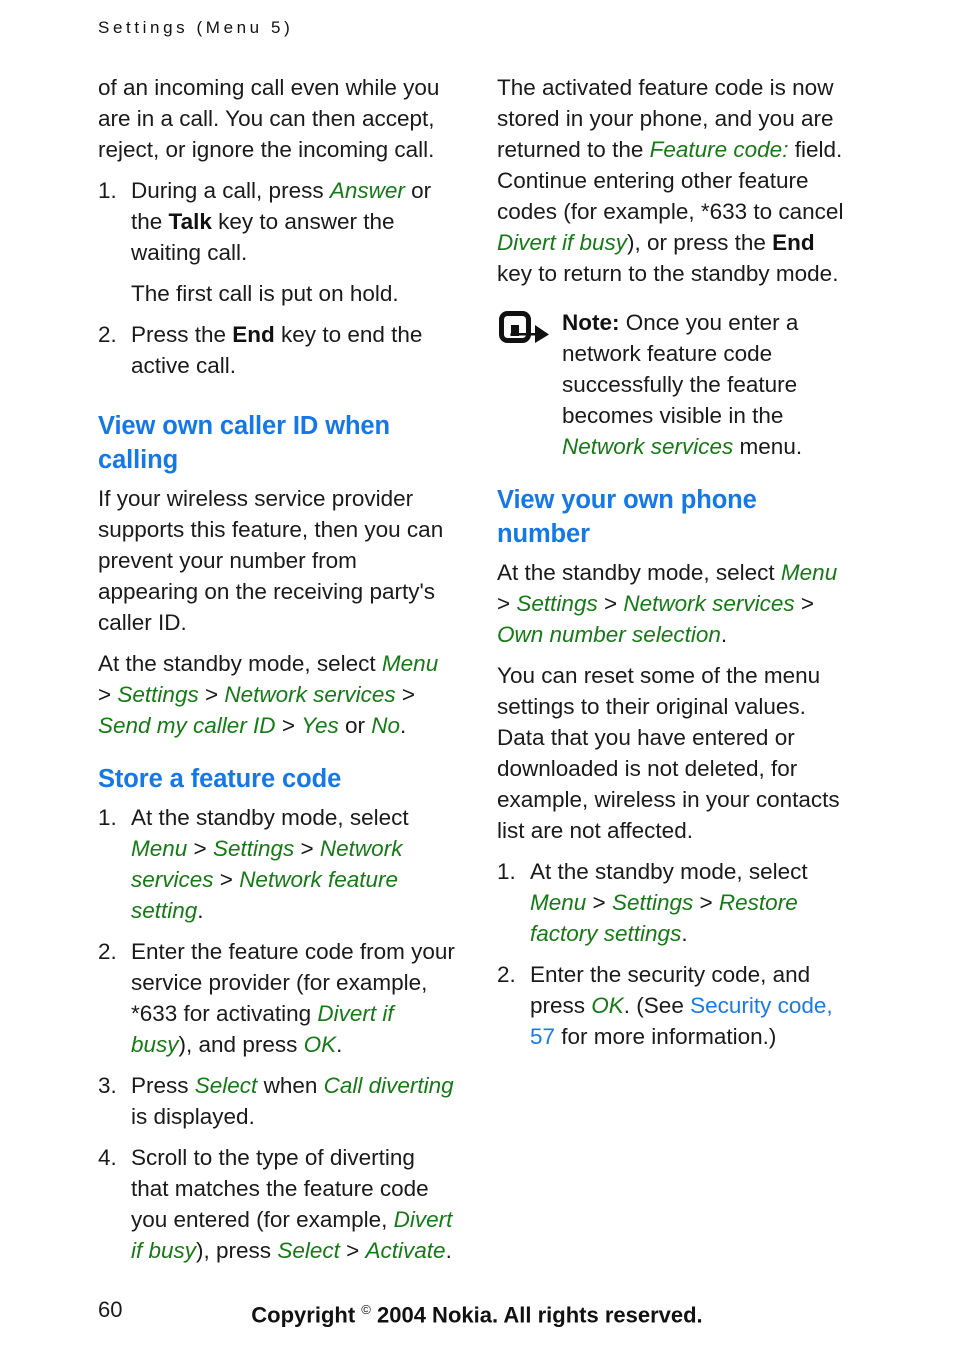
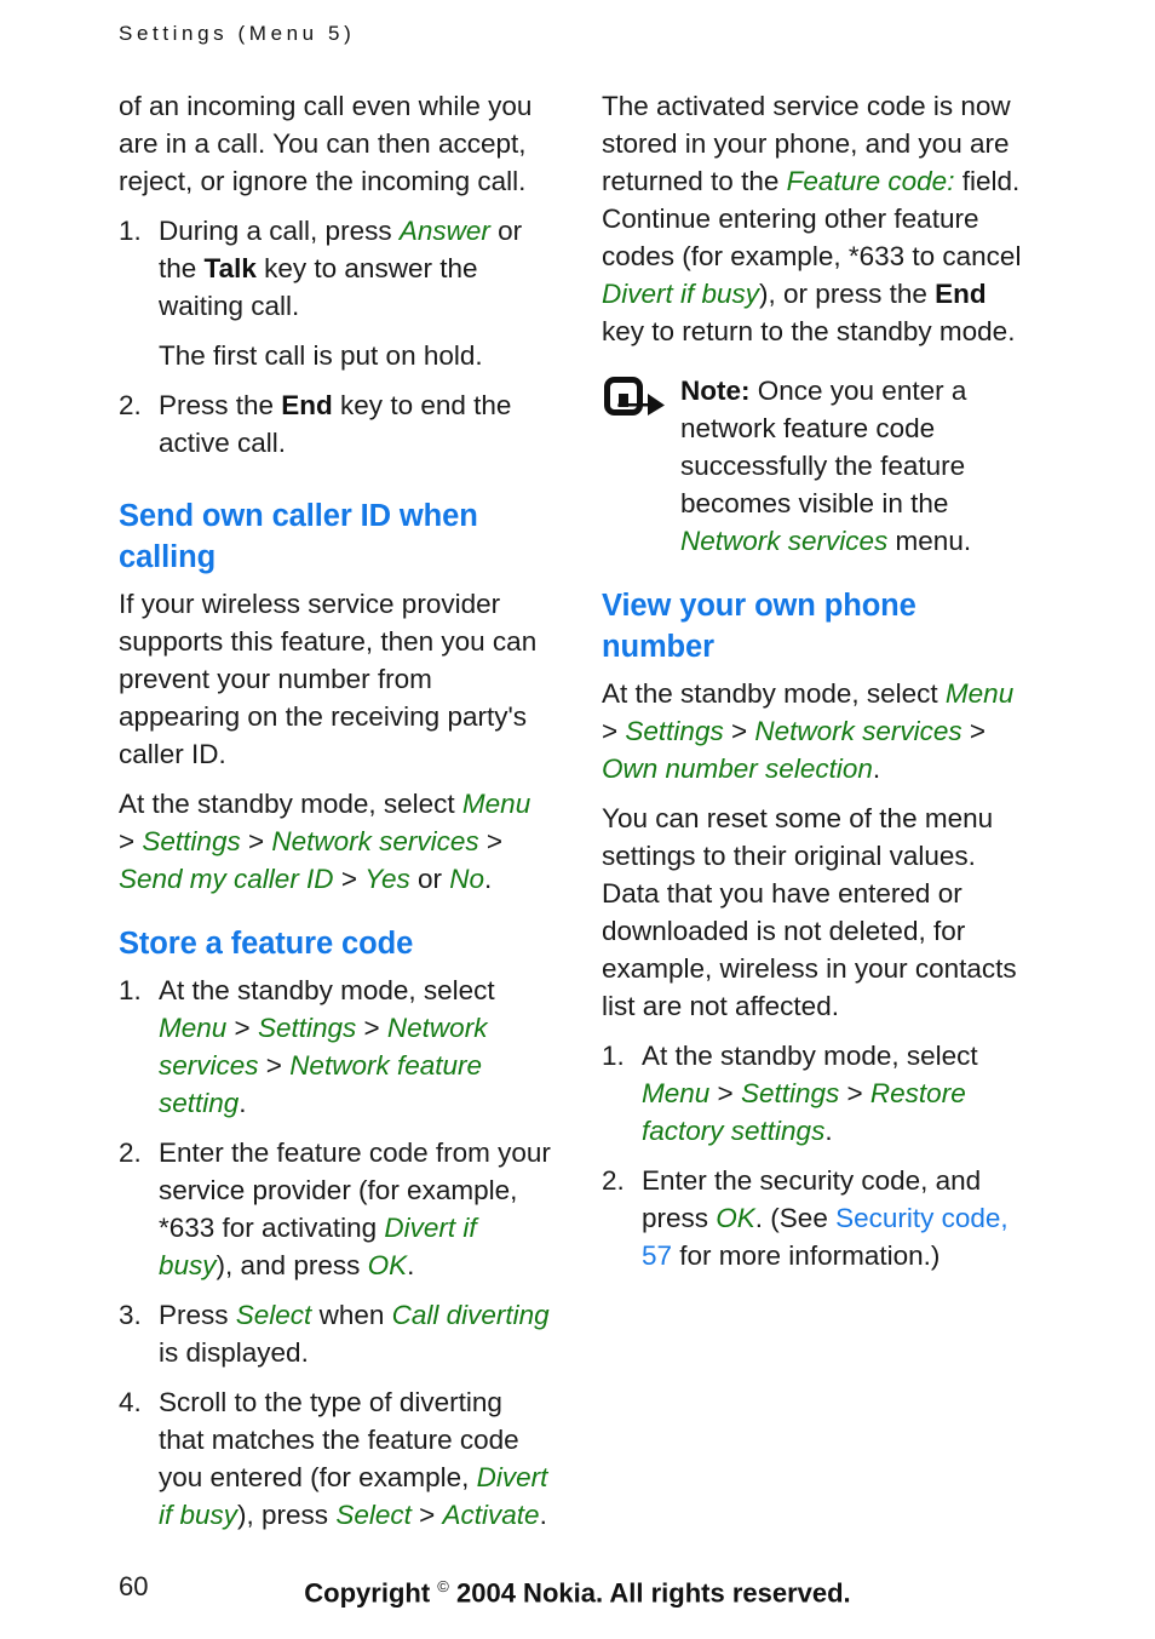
  Settings (Menu 5)
  of an incoming call even while you are in a call. You can then accept, reject, or ignore the incoming call.
  1.
  During a call, press Answer or the Talk key to answer the waiting call.
  The first call is put on hold.
  2.
  Press the End key to end the active call.
- View own caller ID when calling
+ Send own caller ID when calling
  If your wireless service provider supports this feature, then you can prevent your number from appearing on the receiving party's caller ID.
  At the standby mode, select Menu > Settings > Network services > Send my caller ID > Yes or No.
  Store a feature code
  1.
  At the standby mode, select Menu > Settings > Network services > Network feature setting.
  2.
  Enter the feature code from your service provider (for example, *633 for activating Divert if busy), and press OK.
  3.
  Press Select when Call diverting is displayed.
  4.
  Scroll to the type of diverting that matches the feature code you entered (for example, Divert if busy), press Select > Activate.
- The activated feature code is now stored in your phone, and you are returned to the Feature code: field. Continue entering other feature codes (for example, *633 to cancel Divert if busy), or press the End key to return to the standby mode.
+ The activated service code is now stored in your phone, and you are returned to the Feature code: field. Continue entering other feature codes (for example, *633 to cancel Divert if busy), or press the End key to return to the standby mode.
  Note: Once you enter a network feature code successfully the feature becomes visible in the Network services menu.
  View your own phone number
  At the standby mode, select Menu > Settings > Network services > Own number selection.
  You can reset some of the menu settings to their original values. Data that you have entered or downloaded is not deleted, for example, wireless in your contacts list are not affected.
  1.
  At the standby mode, select Menu > Settings > Restore factory settings.
  2.
  Enter the security code, and press OK. (See Security code, 57 for more information.)
  60
  Copyright © 2004 Nokia. All rights reserved.
